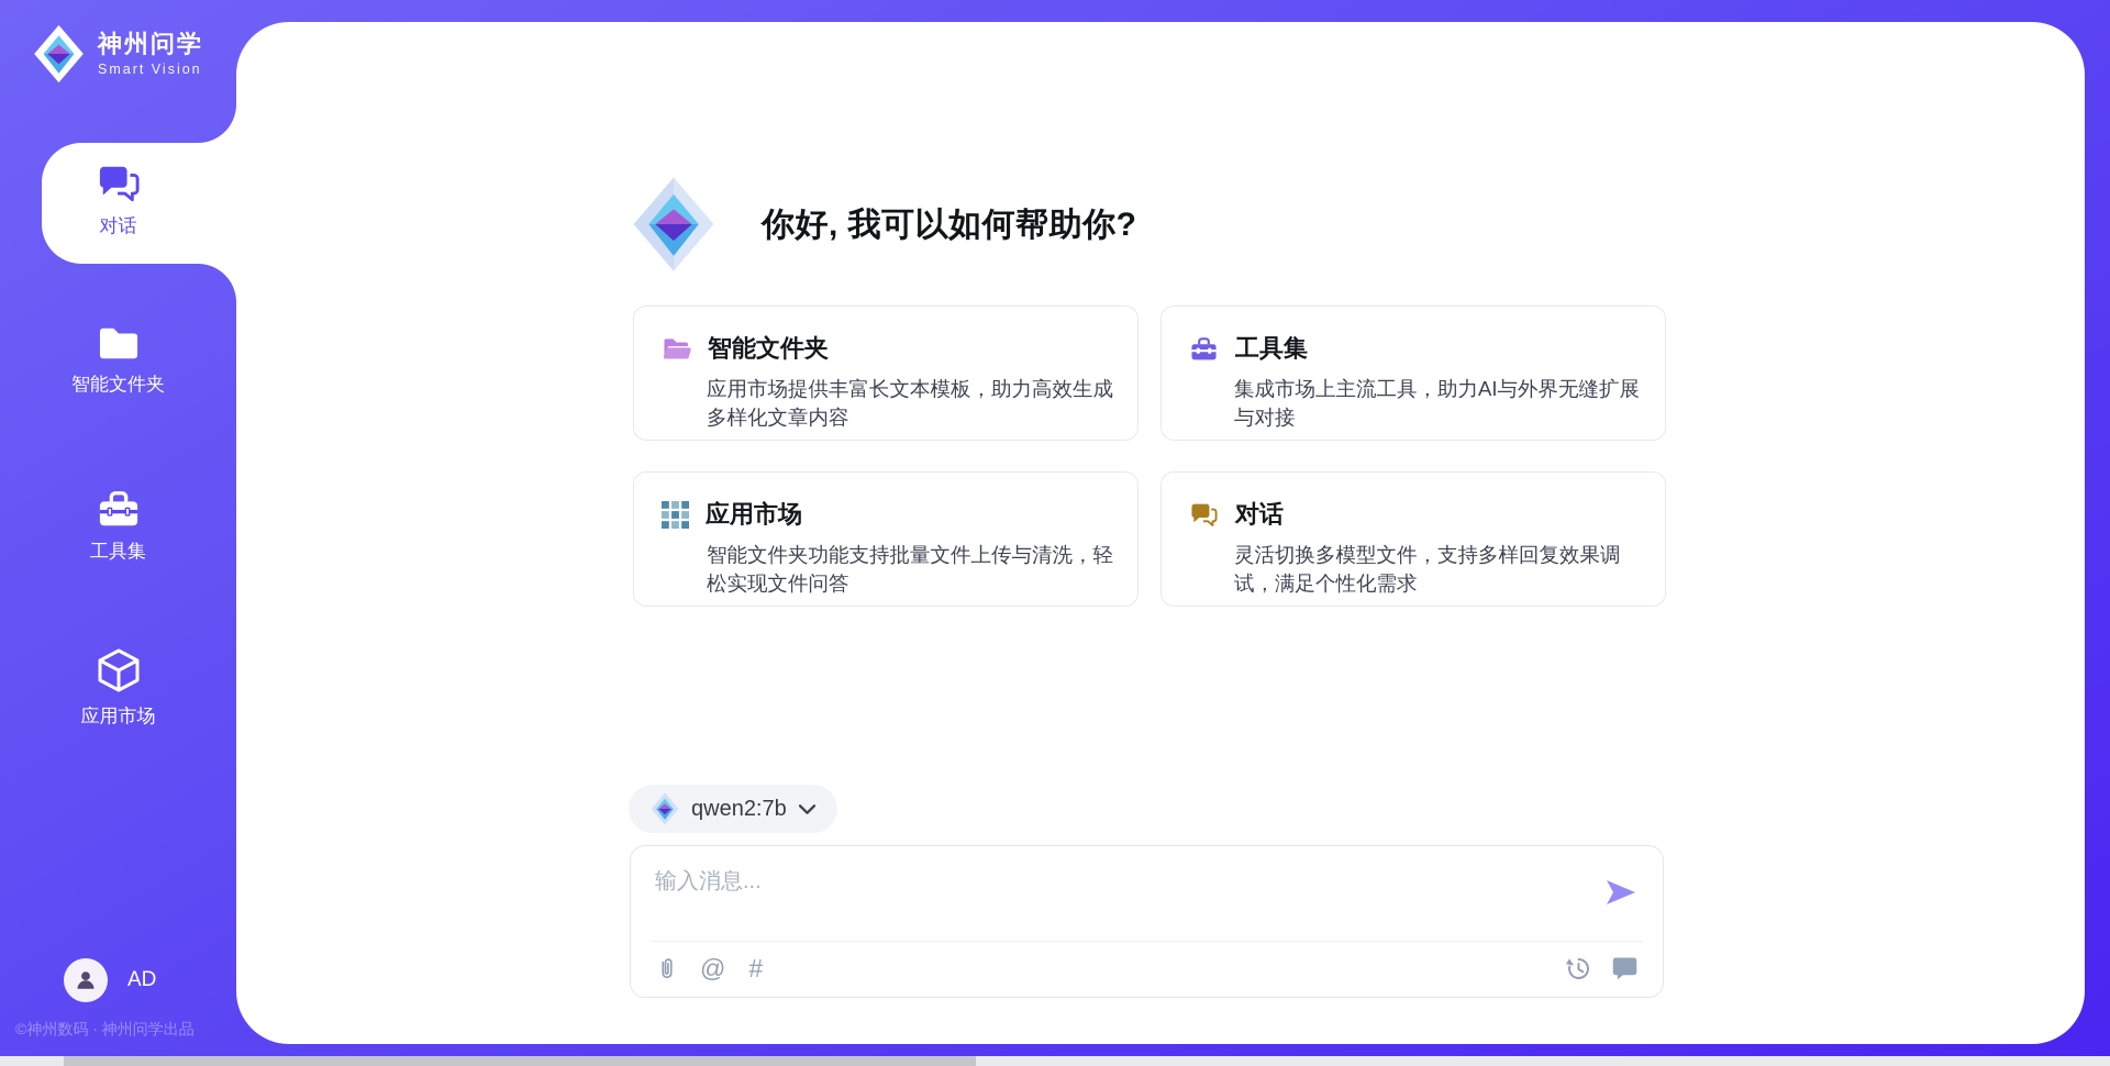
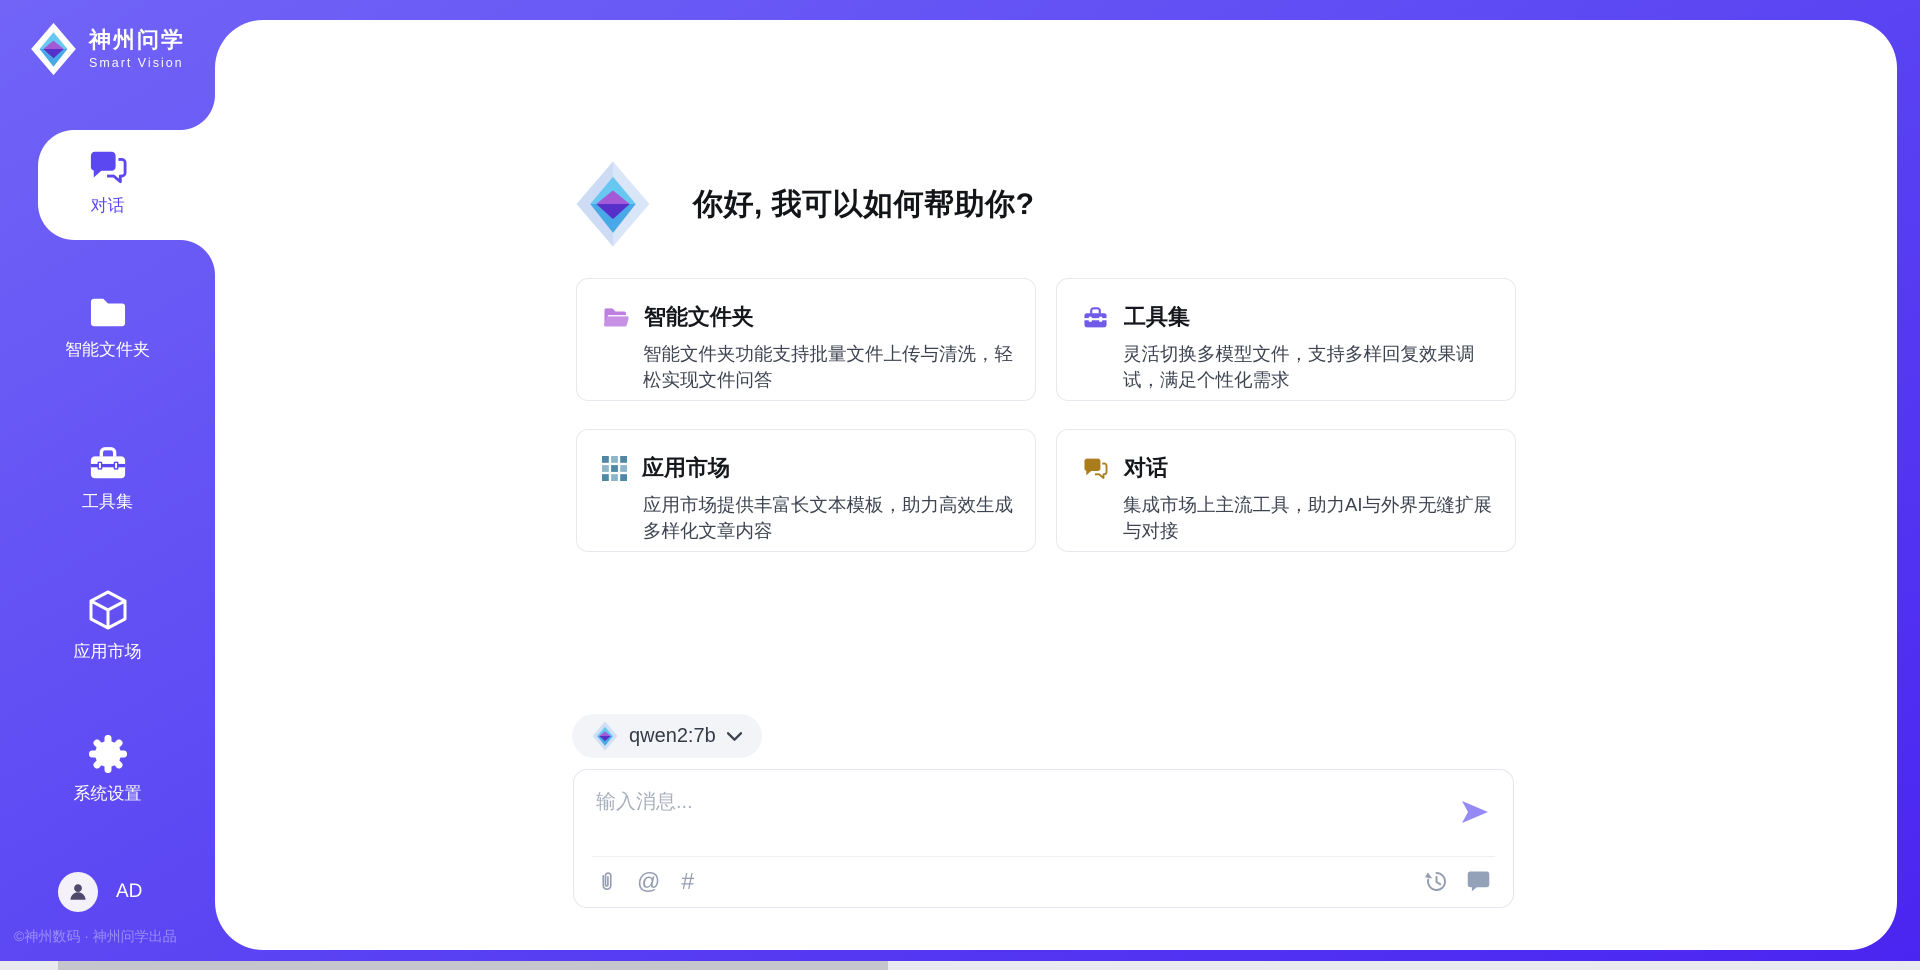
  神州问学
  Smart Vision
  对话
  智能文件夹
  工具集
  应用市场
+ 系统设置
  AD
  ©神州数码 · 神州问学出品
  你好, 我可以如何帮助你?
  智能文件夹
- 应用市场提供丰富长文本模板，助力高效生成多样化文章内容
+ 智能文件夹功能支持批量文件上传与清洗，轻松实现文件问答
  工具集
- 集成市场上主流工具，助力AI与外界无缝扩展与对接
+ 灵活切换多模型文件，支持多样回复效果调试，满足个性化需求
  应用市场
- 智能文件夹功能支持批量文件上传与清洗，轻松实现文件问答
+ 应用市场提供丰富长文本模板，助力高效生成多样化文章内容
  对话
- 灵活切换多模型文件，支持多样回复效果调试，满足个性化需求
+ 集成市场上主流工具，助力AI与外界无缝扩展与对接
  qwen2:7b
  输入消息...
  @
  #
